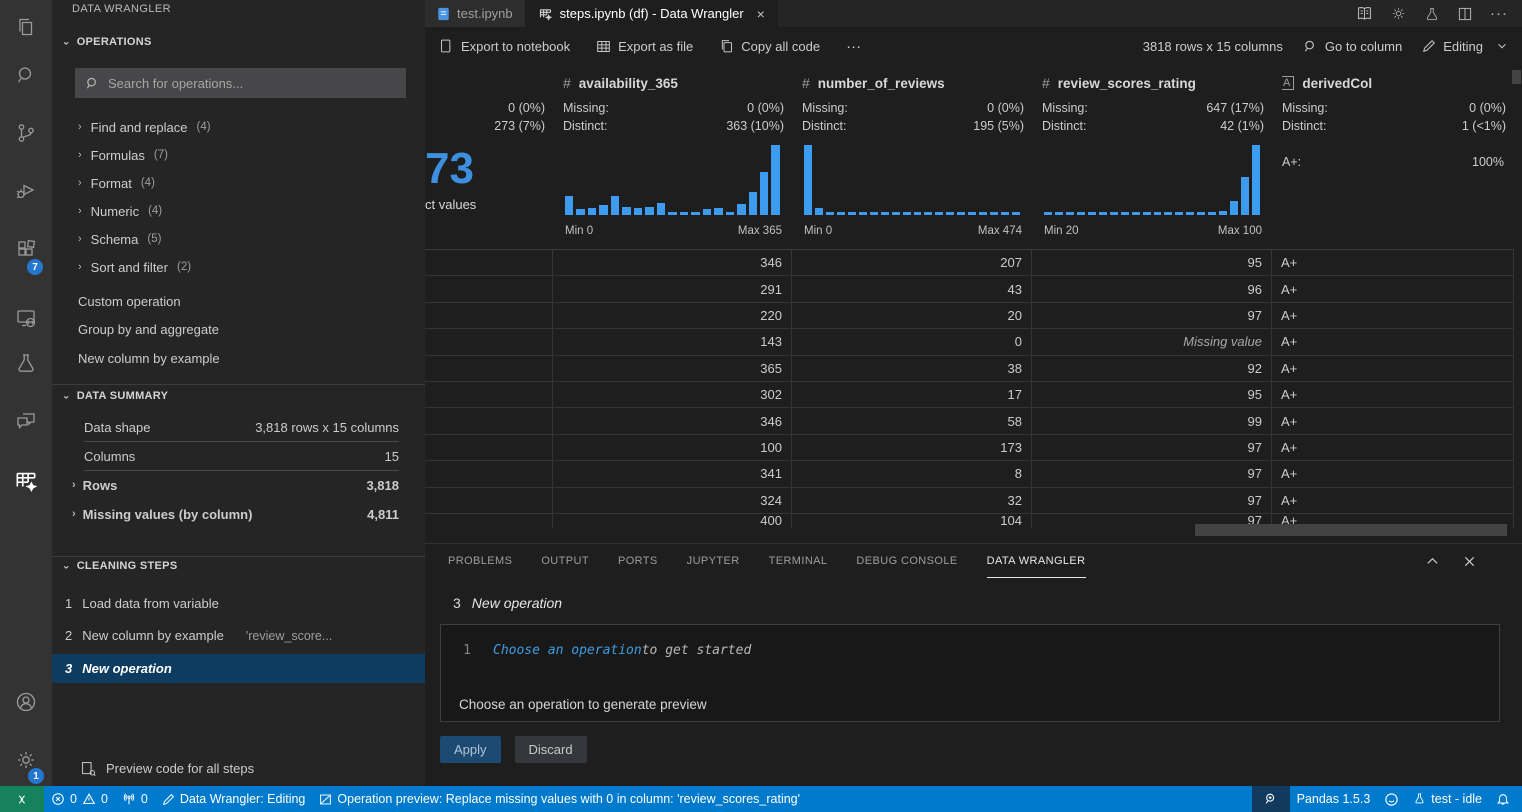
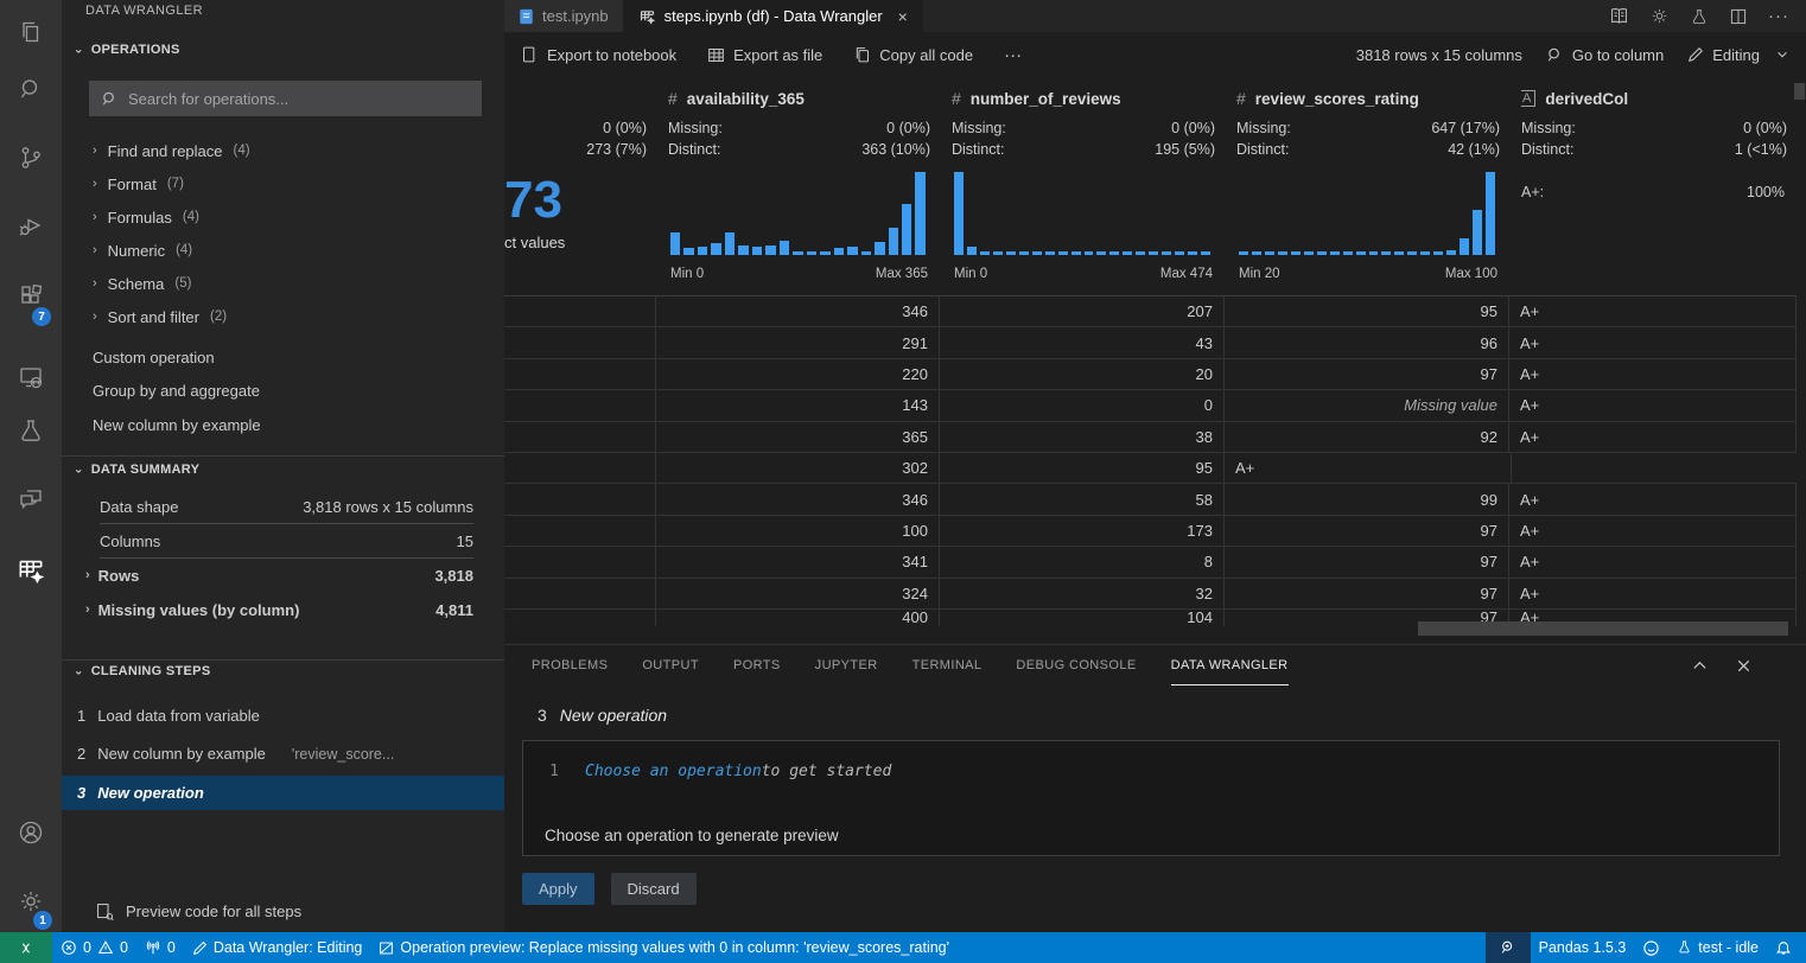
  7
  1
  DATA WRANGLER
  ⌄
  OPERATIONS
  Search for operations...
  ›
  Find and replace
  (4)
  ›
- Formulas
+ Format
  (7)
  ›
- Format
+ Formulas
  (4)
  ›
  Numeric
  (4)
  ›
  Schema
  (5)
  ›
  Sort and filter
  (2)
  Custom operation
  Group by and aggregate
  New column by example
  ⌄
  DATA SUMMARY
  Data shape
  3,818 rows x 15 columns
  Columns
  15
  ›
  Rows
  3,818
  ›
  Missing values (by column)
  4,811
  ⌄
  CLEANING STEPS
  1
  Load data from variable
  2
  New column by example
  'review_score...
  3
  New operation
  Preview code for all steps
  test.ipynb
  steps.ipynb (df) - Data Wrangler
  ×
  ···
  Export to notebook
  Export as file
  Copy all code
  ···
  3818 rows x 15 columns
  Go to column
  Editing
  0 (0%)
  273 (7%)
  73
  ct values
  #
  availability_365
  Missing:
  0 (0%)
  Distinct:
  363 (10%)
  Min 0
  Max 365
  #
  number_of_reviews
  Missing:
  0 (0%)
  Distinct:
  195 (5%)
  Min 0
  Max 474
  #
  review_scores_rating
  Missing:
  647 (17%)
  Distinct:
  42 (1%)
  Min 20
  Max 100
  A
  derivedCol
  Missing:
  0 (0%)
  Distinct:
  1 (<1%)
  A+:
  100%
  346
  207
  95
  A+
  291
  43
  96
  A+
  220
  20
  97
  A+
  143
  0
  Missing value
  A+
  365
  38
  92
  A+
  302
- 17
  95
  A+
  346
  58
  99
  A+
  100
  173
  97
  A+
  341
  8
  97
  A+
  324
  32
  97
  A+
  400
  104
  97
  A+
  PROBLEMS
  OUTPUT
  PORTS
  JUPYTER
  TERMINAL
  DEBUG CONSOLE
  DATA WRANGLER
  3
  New operation
  1
  Choose an operation
  to get started
  Choose an operation to generate preview
  Apply
  Discard
  0
  0
  0
  Data Wrangler: Editing
  Operation preview: Replace missing values with 0 in column: 'review_scores_rating'
  Pandas 1.5.3
  test - idle
